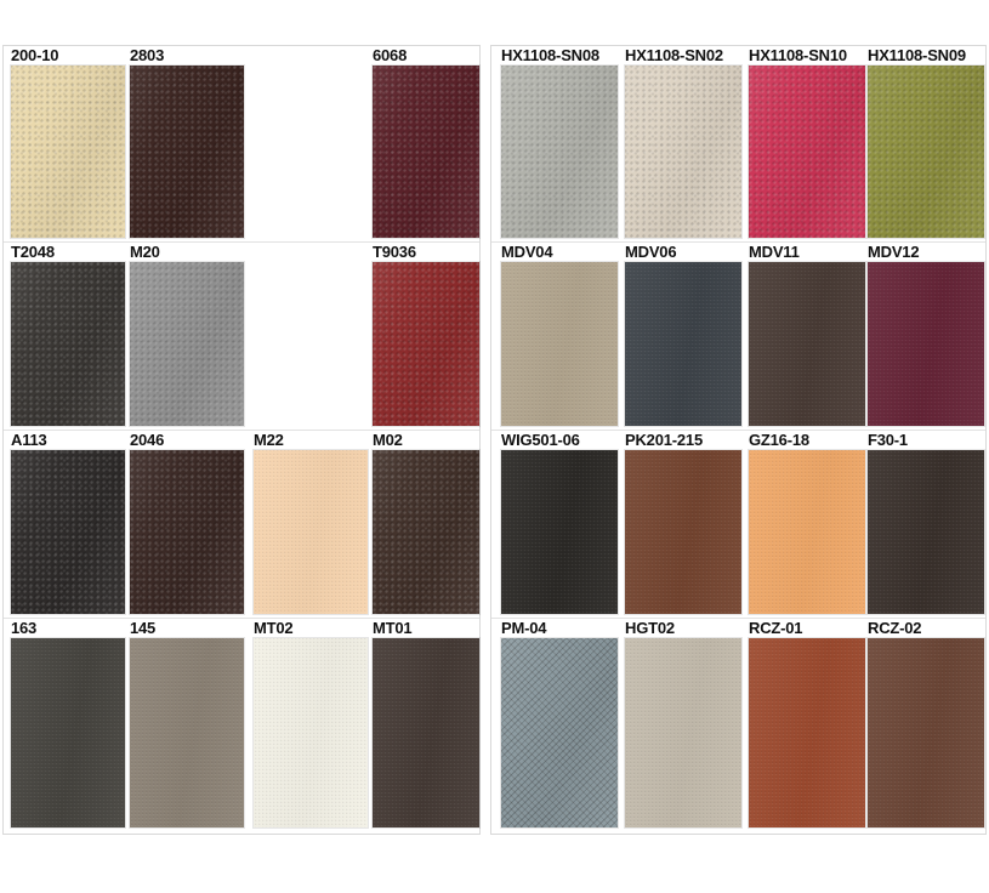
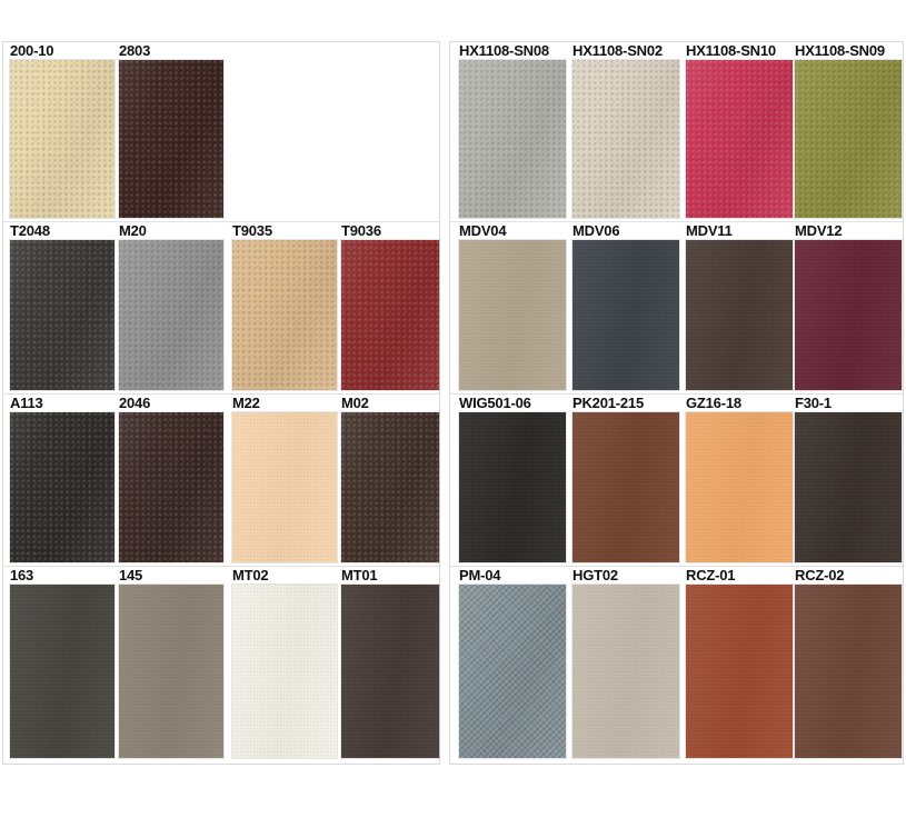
  200-10
  2803
- 6068
  T2048
  M20
+ T9035
  T9036
  A113
  2046
  M22
  M02
  163
  145
  MT02
  MT01
  HX1108-SN08
  HX1108-SN02
  HX1108-SN10
  HX1108-SN09
  MDV04
  MDV06
  MDV11
  MDV12
  WIG501-06
  PK201-215
  GZ16-18
  F30-1
  PM-04
  HGT02
  RCZ-01
  RCZ-02
